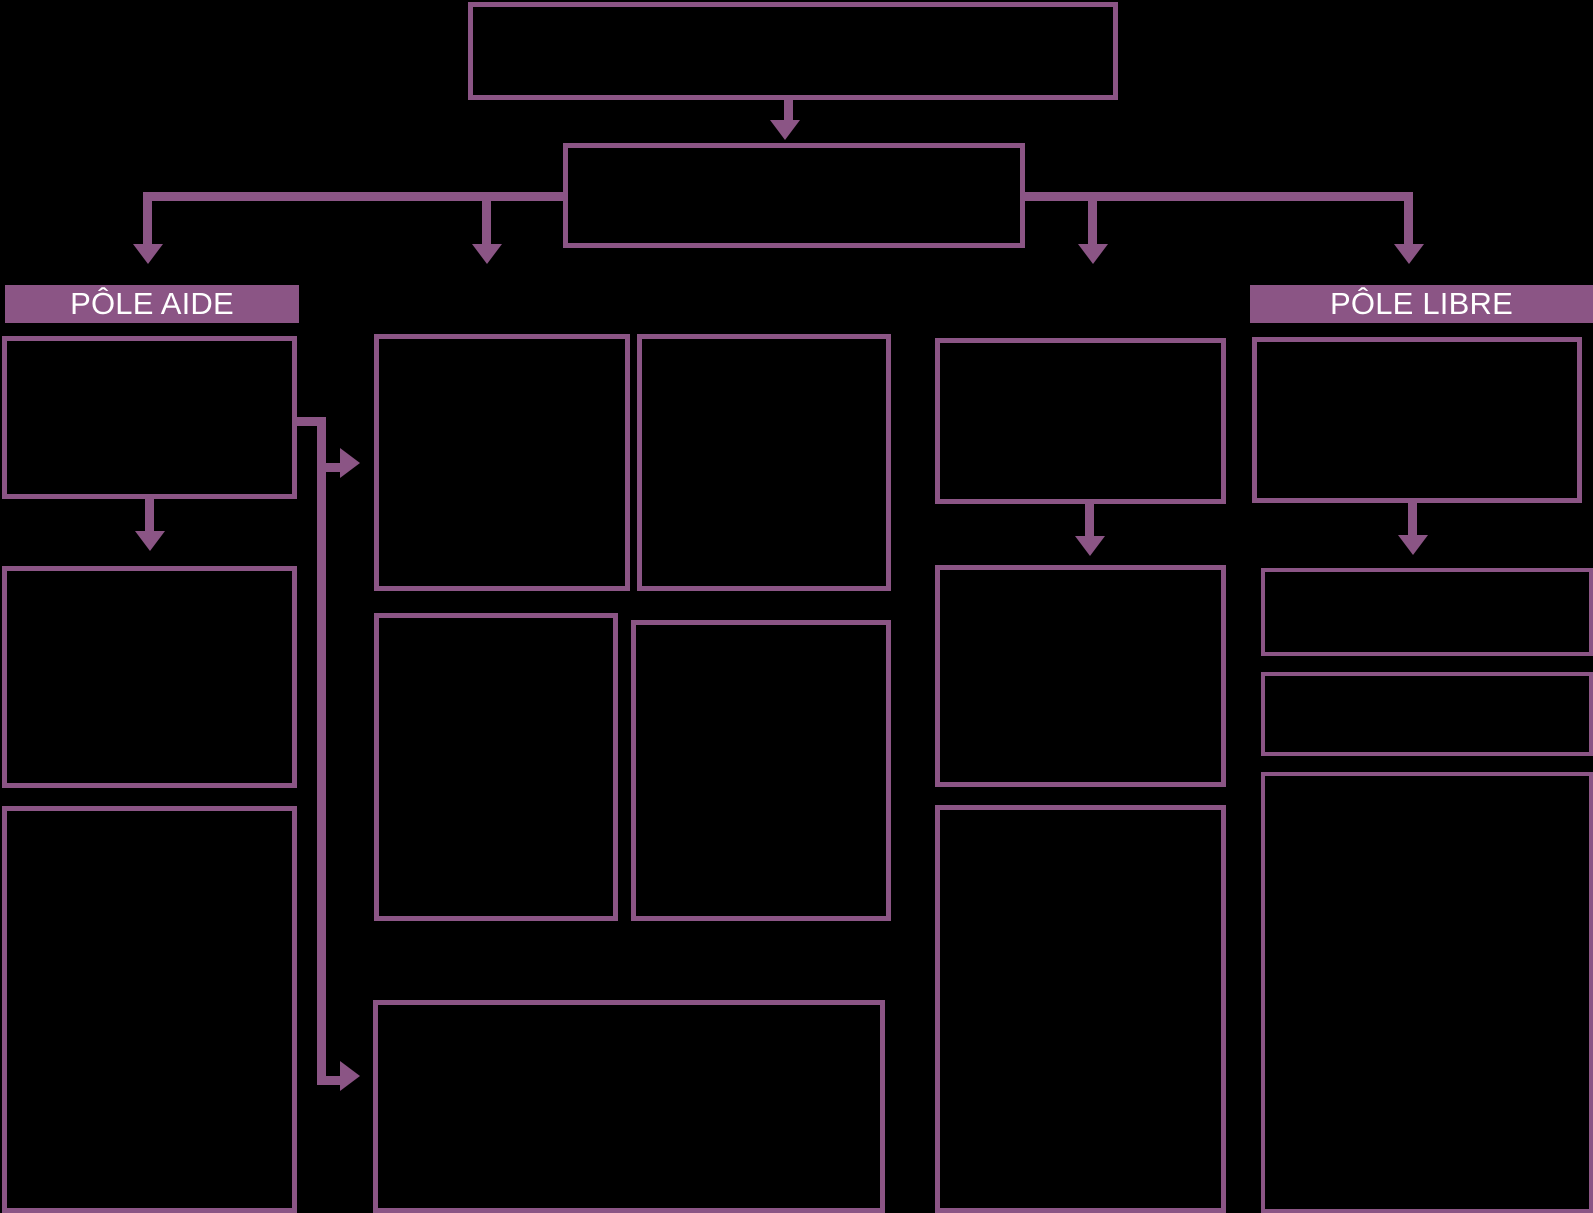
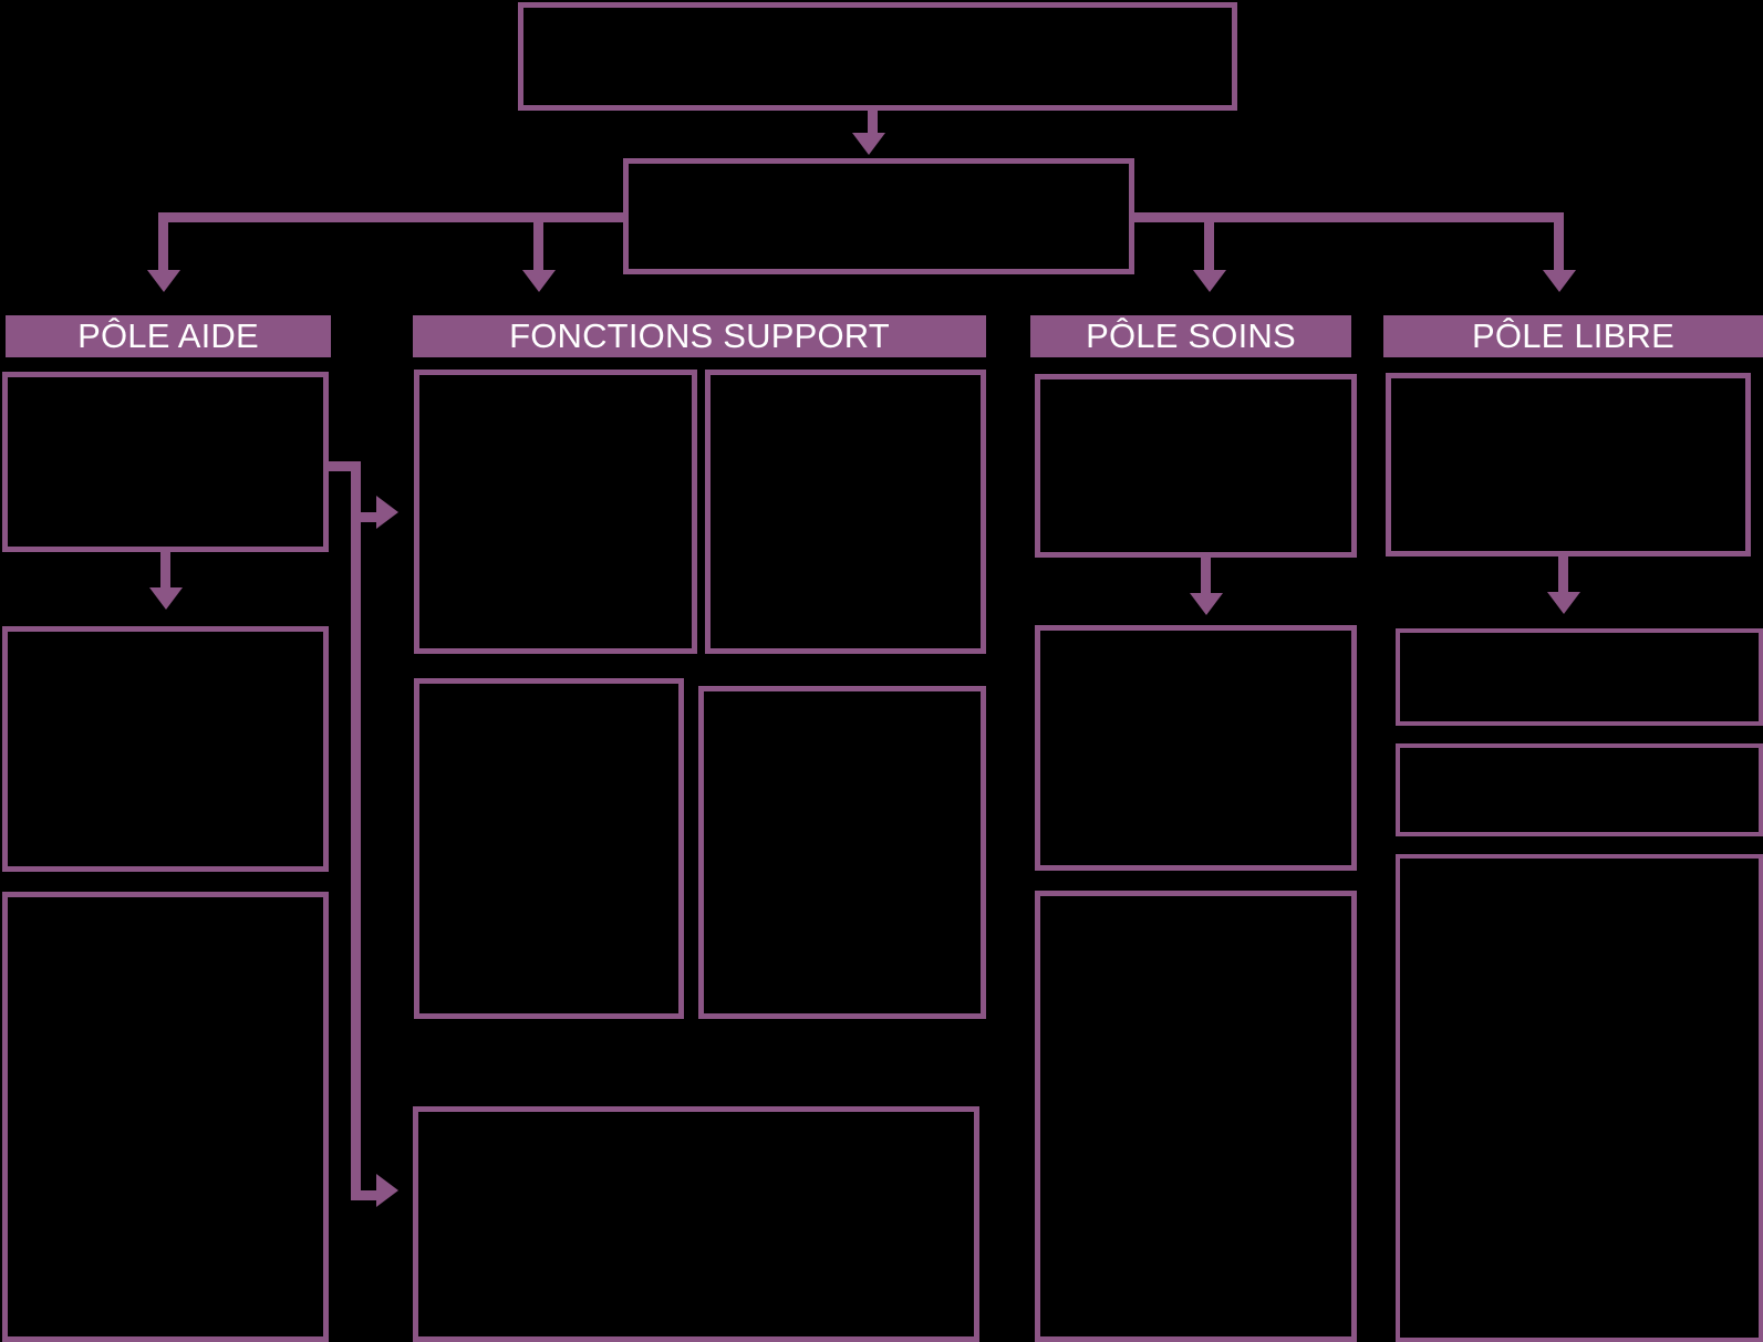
  PÔLE AIDE
+ FONCTIONS SUPPORT
+ PÔLE SOINS
  PÔLE LIBRE
